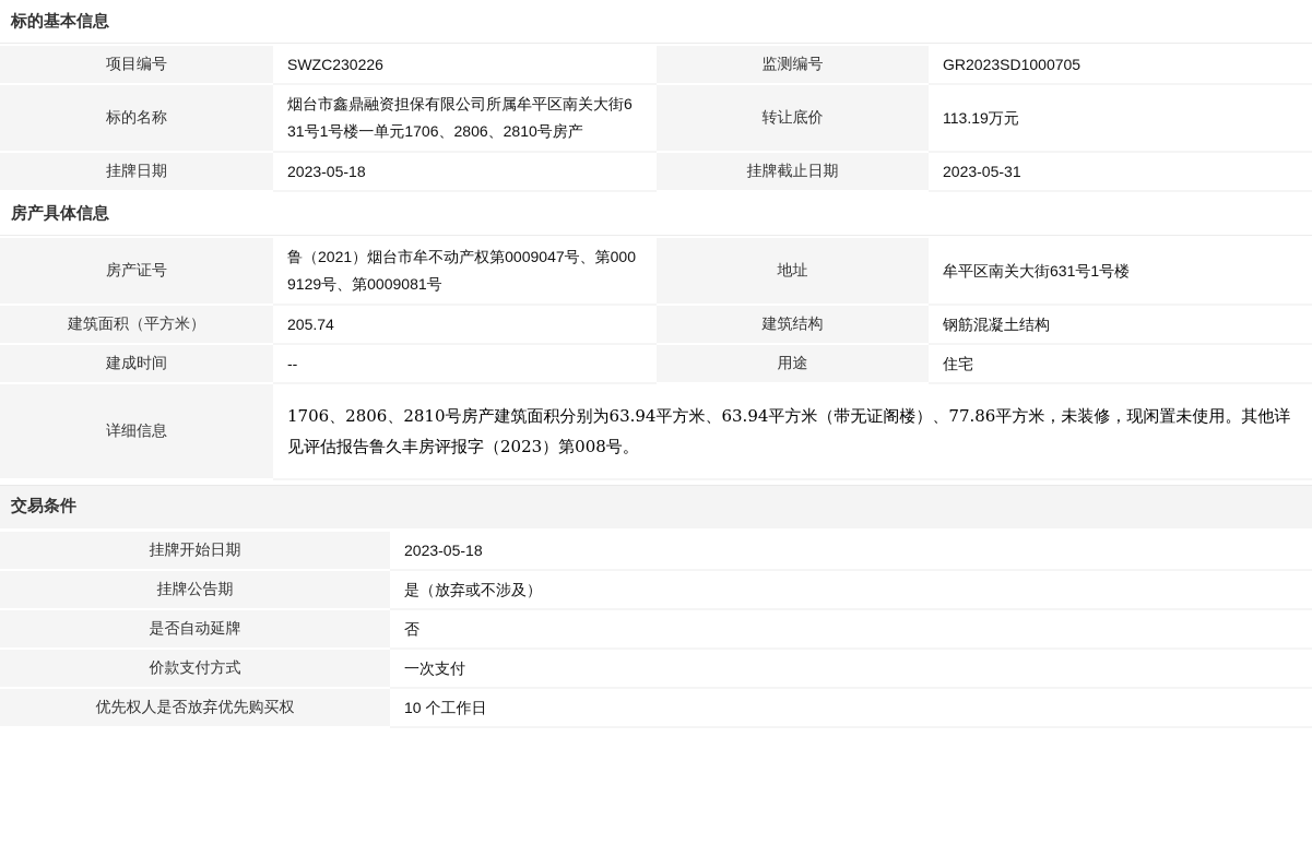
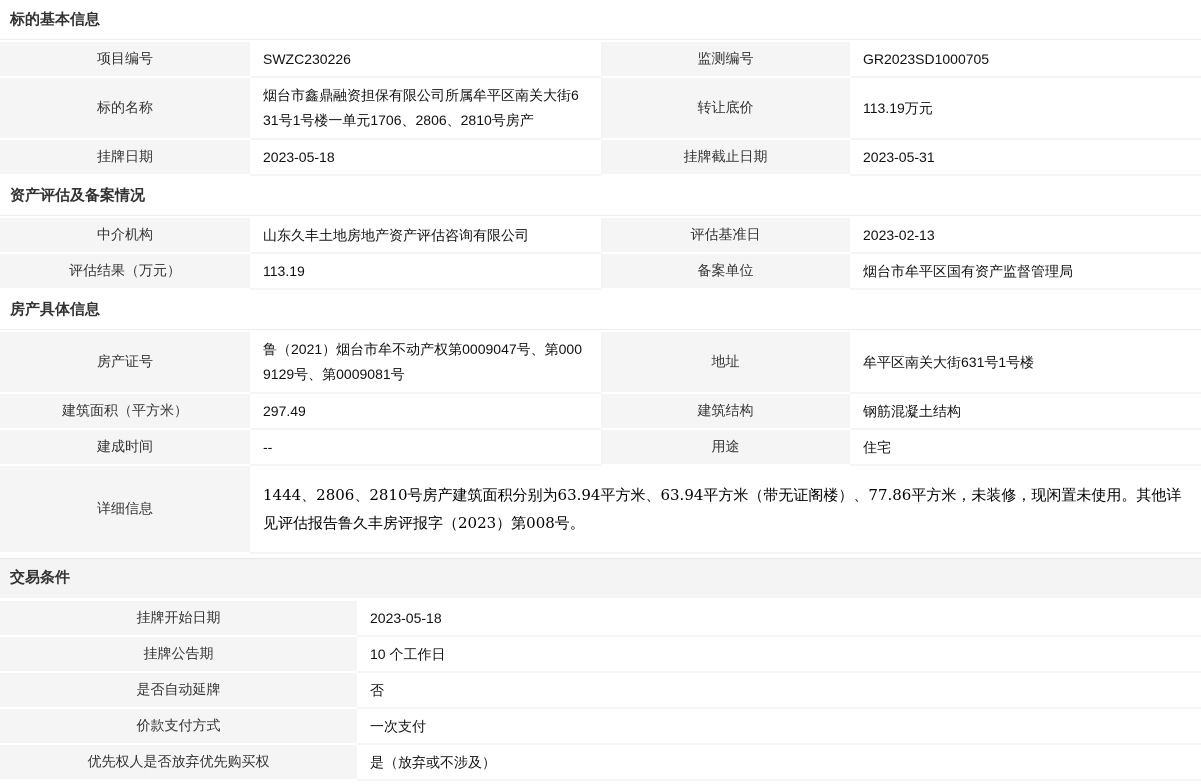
  标的基本信息
  项目编号
  SWZC230226
  监测编号
  GR2023SD1000705
  标的名称
  烟台市鑫鼎融资担保有限公司所属牟平区南关大街631号1号楼一单元1706、2806、2810号房产
  转让底价
  113.19万元
  挂牌日期
  2023-05-18
  挂牌截止日期
  2023-05-31
+ 资产评估及备案情况
+ 中介机构
+ 山东久丰土地房地产资产评估咨询有限公司
+ 评估基准日
+ 2023-02-13
+ 评估结果（万元）
+ 113.19
+ 备案单位
+ 烟台市牟平区国有资产监督管理局
  房产具体信息
  房产证号
  鲁（2021）烟台市牟不动产权第0009047号、第0009129号、第0009081号
  地址
  牟平区南关大街631号1号楼
  建筑面积（平方米）
- 205.74
+ 297.49
  建筑结构
  钢筋混凝土结构
  建成时间
  --
  用途
  住宅
  详细信息
- 1706、2806、2810号房产建筑面积分别为63.94平方米、63.94平方米（带无证阁楼）、77.86平方米，未装修，现闲置未使用。其他详见评估报告鲁久丰房评报字（2023）第008号。
+ 1444、2806、2810号房产建筑面积分别为63.94平方米、63.94平方米（带无证阁楼）、77.86平方米，未装修，现闲置未使用。其他详见评估报告鲁久丰房评报字（2023）第008号。
  交易条件
  挂牌开始日期
  2023-05-18
  挂牌公告期
- 是（放弃或不涉及）
+ 10 个工作日
  是否自动延牌
  否
  价款支付方式
  一次支付
  优先权人是否放弃优先购买权
- 10 个工作日
+ 是（放弃或不涉及）
